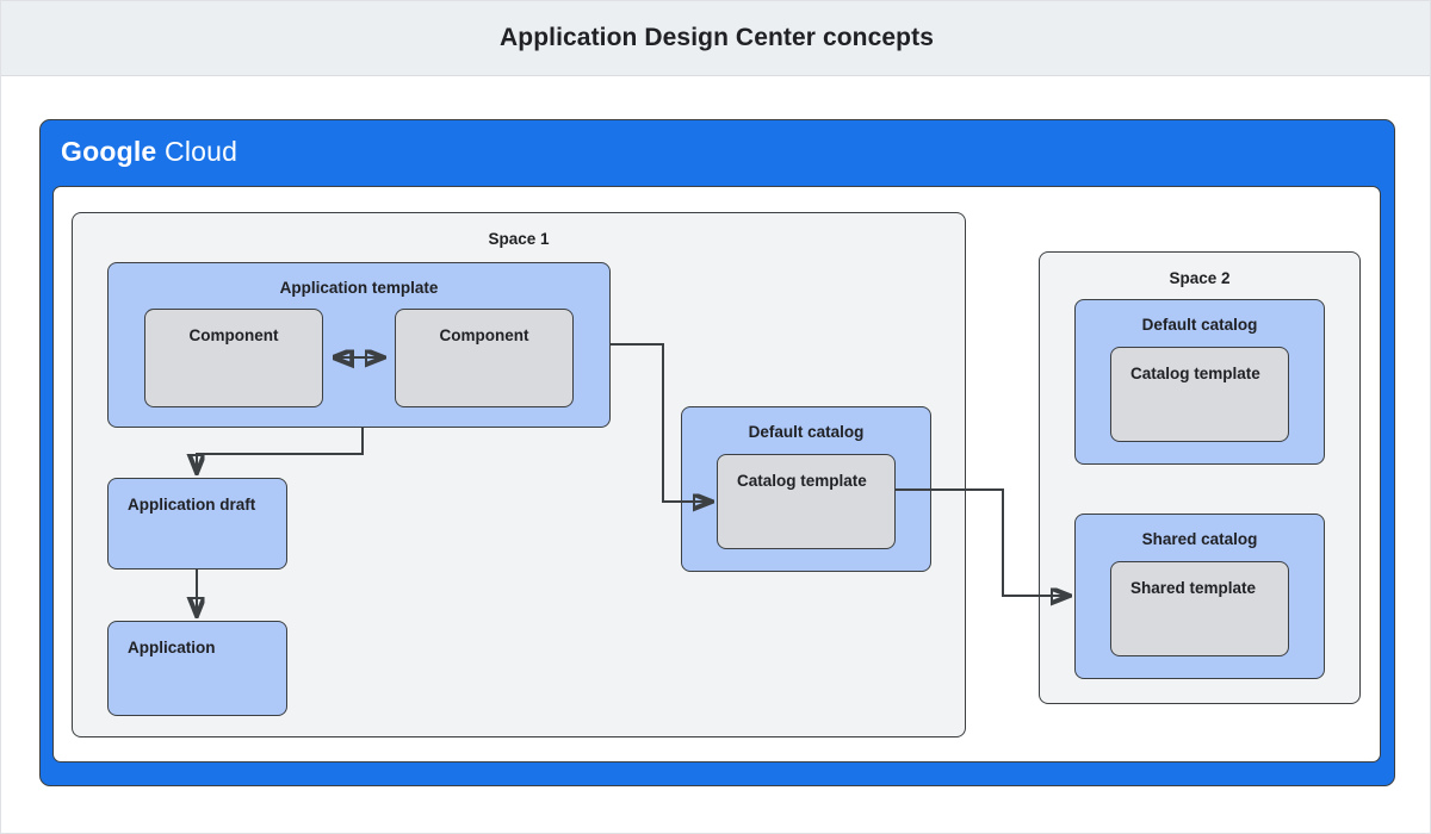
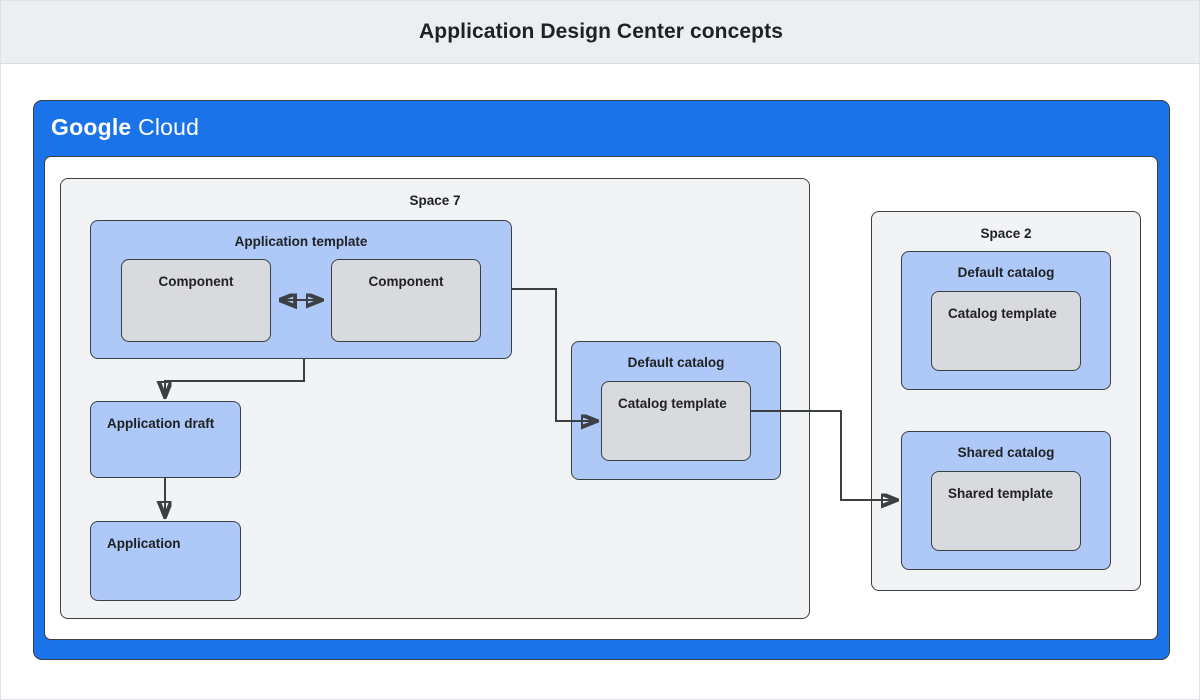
  Application Design Center concepts
  Google Cloud
- Space 1
+ Space 7
  Application template
  Component
  Component
  Application draft
  Application
  Default catalog
  Catalog template
  Space 2
  Default catalog
  Catalog template
  Shared catalog
  Shared template
